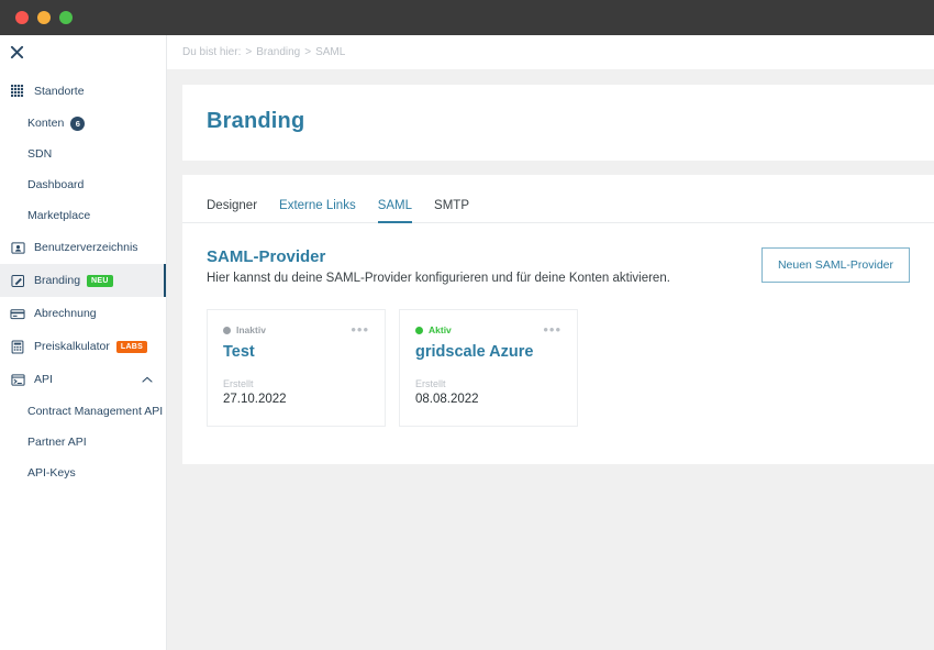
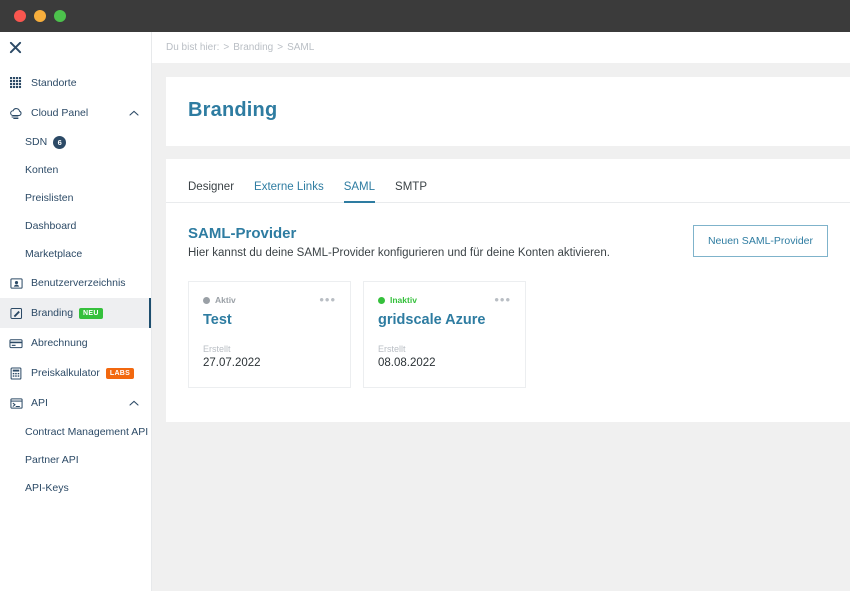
  Standorte
+ Cloud Panel
- Konten
+ SDN
  6
- SDN
+ Konten
+ Preislisten
  Dashboard
  Marketplace
  Benutzerverzeichnis
  Branding
  Abrechnung
  Preiskalkulator
  API
  Contract Management API
  Partner API
  API-Keys
  Du bist hier:
  >
  Branding
  >
  SAML
  Branding
  Designer
  Externe Links
  SAML
  SMTP
  SAML-Provider
  Hier kannst du deine SAML-Provider konfigurieren und für deine Konten aktivieren.
  Neuen SAML-Provider
- Inaktiv
+ Aktiv
  •••
  Test
  Erstellt
- 27.10.2022
+ 27.07.2022
- Aktiv
+ Inaktiv
  •••
  gridscale Azure
  Erstellt
  08.08.2022
